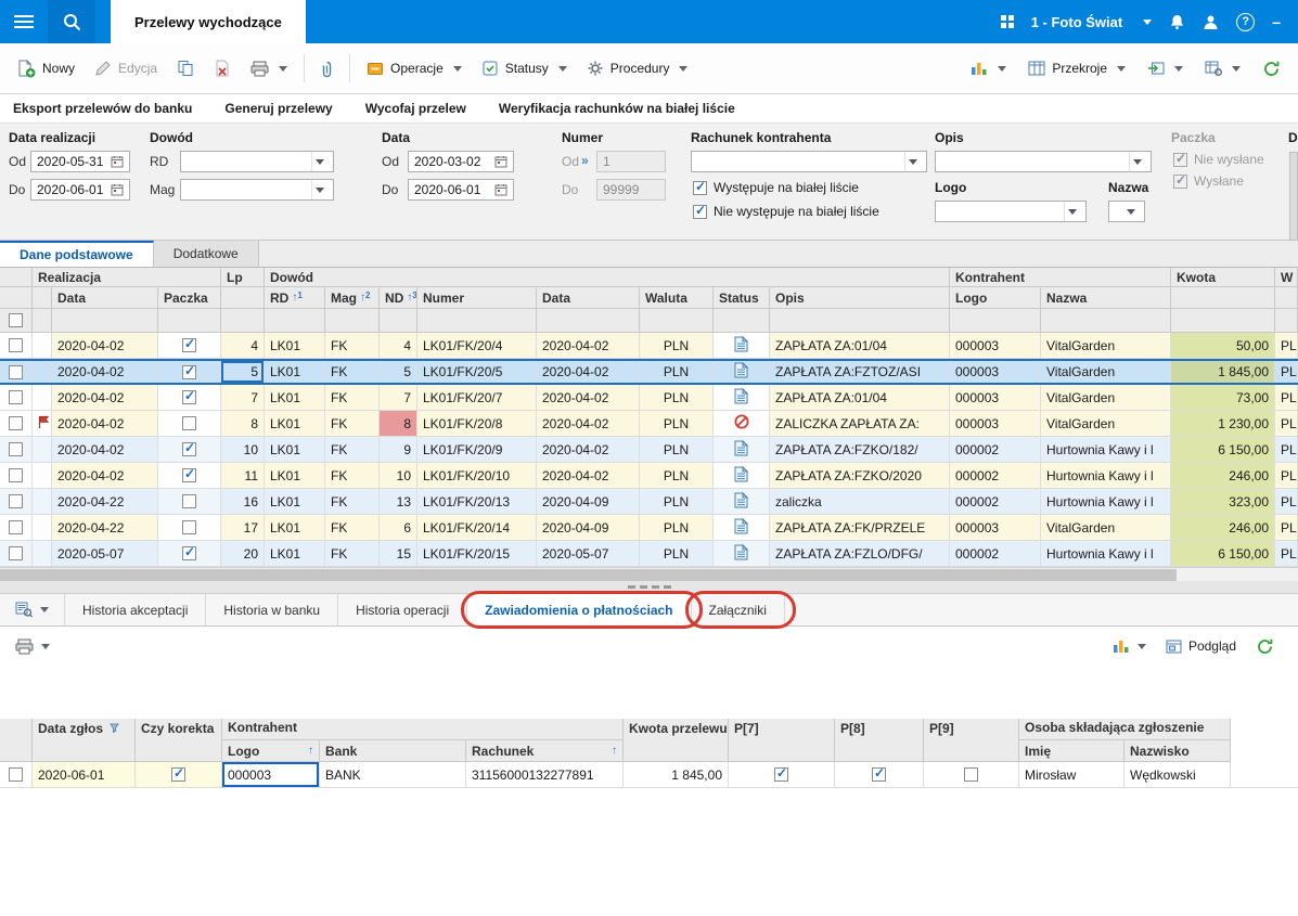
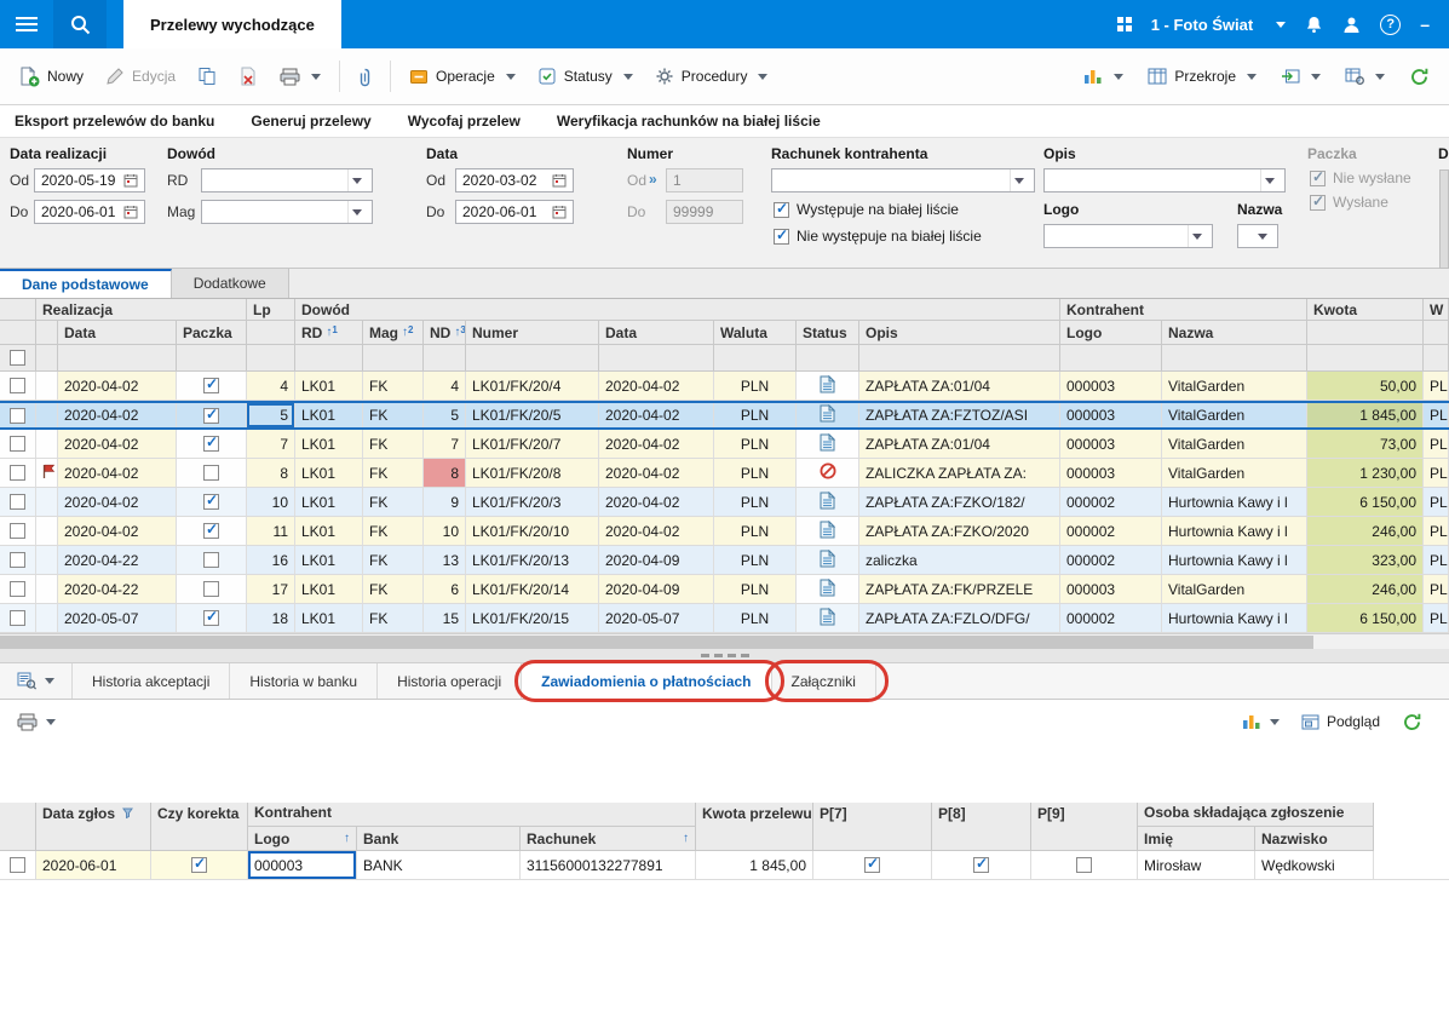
  Przelewy wychodzące
  1 - Foto Świat
  ?
  –
  Nowy
  Edycja
  Operacje
  Statusy
  Procedury
  Przekroje
  Eksport przelewów do banku
  Generuj przelewy
  Wycofaj przelew
  Weryfikacja rachunków na białej liście
  Data realizacji
  Od
- 2020-05-31
+ 2020-05-19
  Do
  2020-06-01
  Dowód
  RD
  Mag
  Data
  Od
  2020-03-02
  Do
  2020-06-01
  Numer
  Od
  1
  Do
  99999
  Rachunek kontrahenta
  Występuje na białej liście
  Nie występuje na białej liście
  Opis
  Logo
  Nazwa
  Paczka
  Nie wysłane
  Wysłane
  D
  Dane podstawowe
  Dodatkowe
  Realizacja
  Lp
  Dowód
  Kontrahent
  Kwota
  W
  Data
  Paczka
  RD
  1
  Mag
  2
  ND
  3
  Numer
  Data
  Waluta
  Status
  Opis
  Logo
  Nazwa
  2020-04-02
  4
  LK01
  FK
  4
  LK01/FK/20/4
  2020-04-02
  PLN
  ZAPŁATA ZA:01/04
  000003
  VitalGarden
  50,00
  PL
  2020-04-02
  5
  LK01
  FK
  5
  LK01/FK/20/5
  2020-04-02
  PLN
  ZAPŁATA ZA:FZTOZ/ASI
  000003
  VitalGarden
  1 845,00
  PL
  2020-04-02
  7
  LK01
  FK
  7
  LK01/FK/20/7
  2020-04-02
  PLN
  ZAPŁATA ZA:01/04
  000003
  VitalGarden
  73,00
  PL
  2020-04-02
  8
  LK01
  FK
  8
  LK01/FK/20/8
  2020-04-02
  PLN
  ZALICZKA ZAPŁATA ZA:
  000003
  VitalGarden
  1 230,00
  PL
  2020-04-02
  10
  LK01
  FK
  9
- LK01/FK/20/9
+ LK01/FK/20/3
  2020-04-02
  PLN
  ZAPŁATA ZA:FZKO/182/
  000002
  Hurtownia Kawy i l
  6 150,00
  PL
  2020-04-02
  11
  LK01
  FK
  10
  LK01/FK/20/10
  2020-04-02
  PLN
  ZAPŁATA ZA:FZKO/2020
  000002
  Hurtownia Kawy i l
  246,00
  PL
  2020-04-22
  16
  LK01
  FK
  13
  LK01/FK/20/13
  2020-04-09
  PLN
  zaliczka
  000002
  Hurtownia Kawy i l
  323,00
  PL
  2020-04-22
  17
  LK01
  FK
  6
  LK01/FK/20/14
  2020-04-09
  PLN
  ZAPŁATA ZA:FK/PRZELE
  000003
  VitalGarden
  246,00
  PL
  2020-05-07
- 20
+ 18
  LK01
  FK
  15
  LK01/FK/20/15
  2020-05-07
  PLN
  ZAPŁATA ZA:FZLO/DFG/
  000002
  Hurtownia Kawy i l
  6 150,00
  PL
  Historia akceptacji
  Historia w banku
  Historia operacji
  Zawiadomienia o płatnościach
  Załączniki
  Podgląd
  Data zgłos
  Czy korekta
  Kontrahent
  Logo
  Bank
  Rachunek
  Kwota przelewu
  P[7]
  P[8]
  P[9]
  Osoba składająca zgłoszenie
  Imię
  Nazwisko
  2020-06-01
  000003
  BANK
  31156000132277891
  1 845,00
  Mirosław
  Wędkowski
